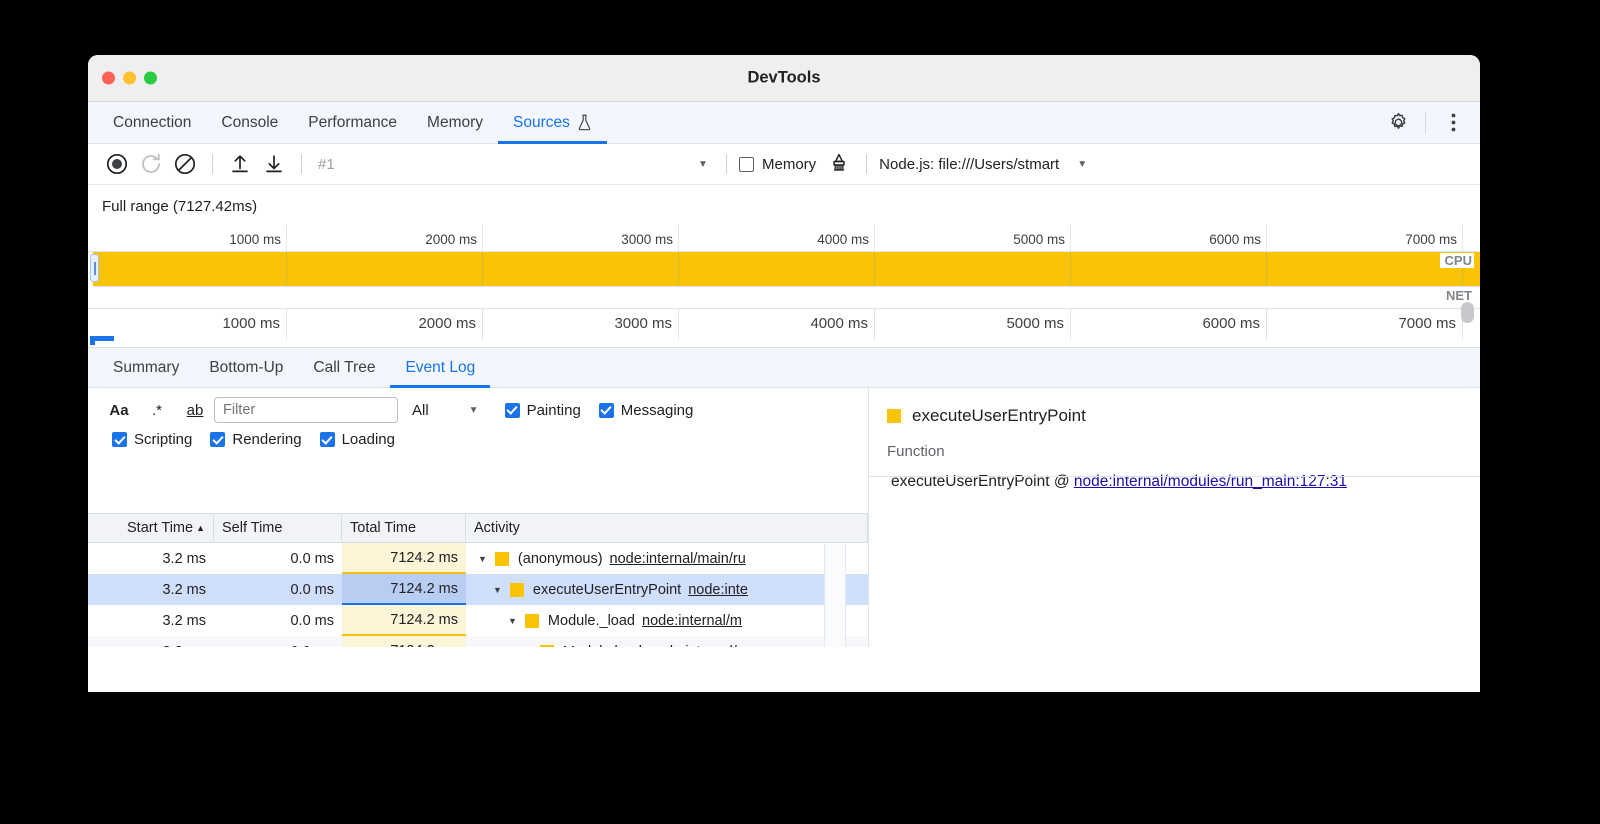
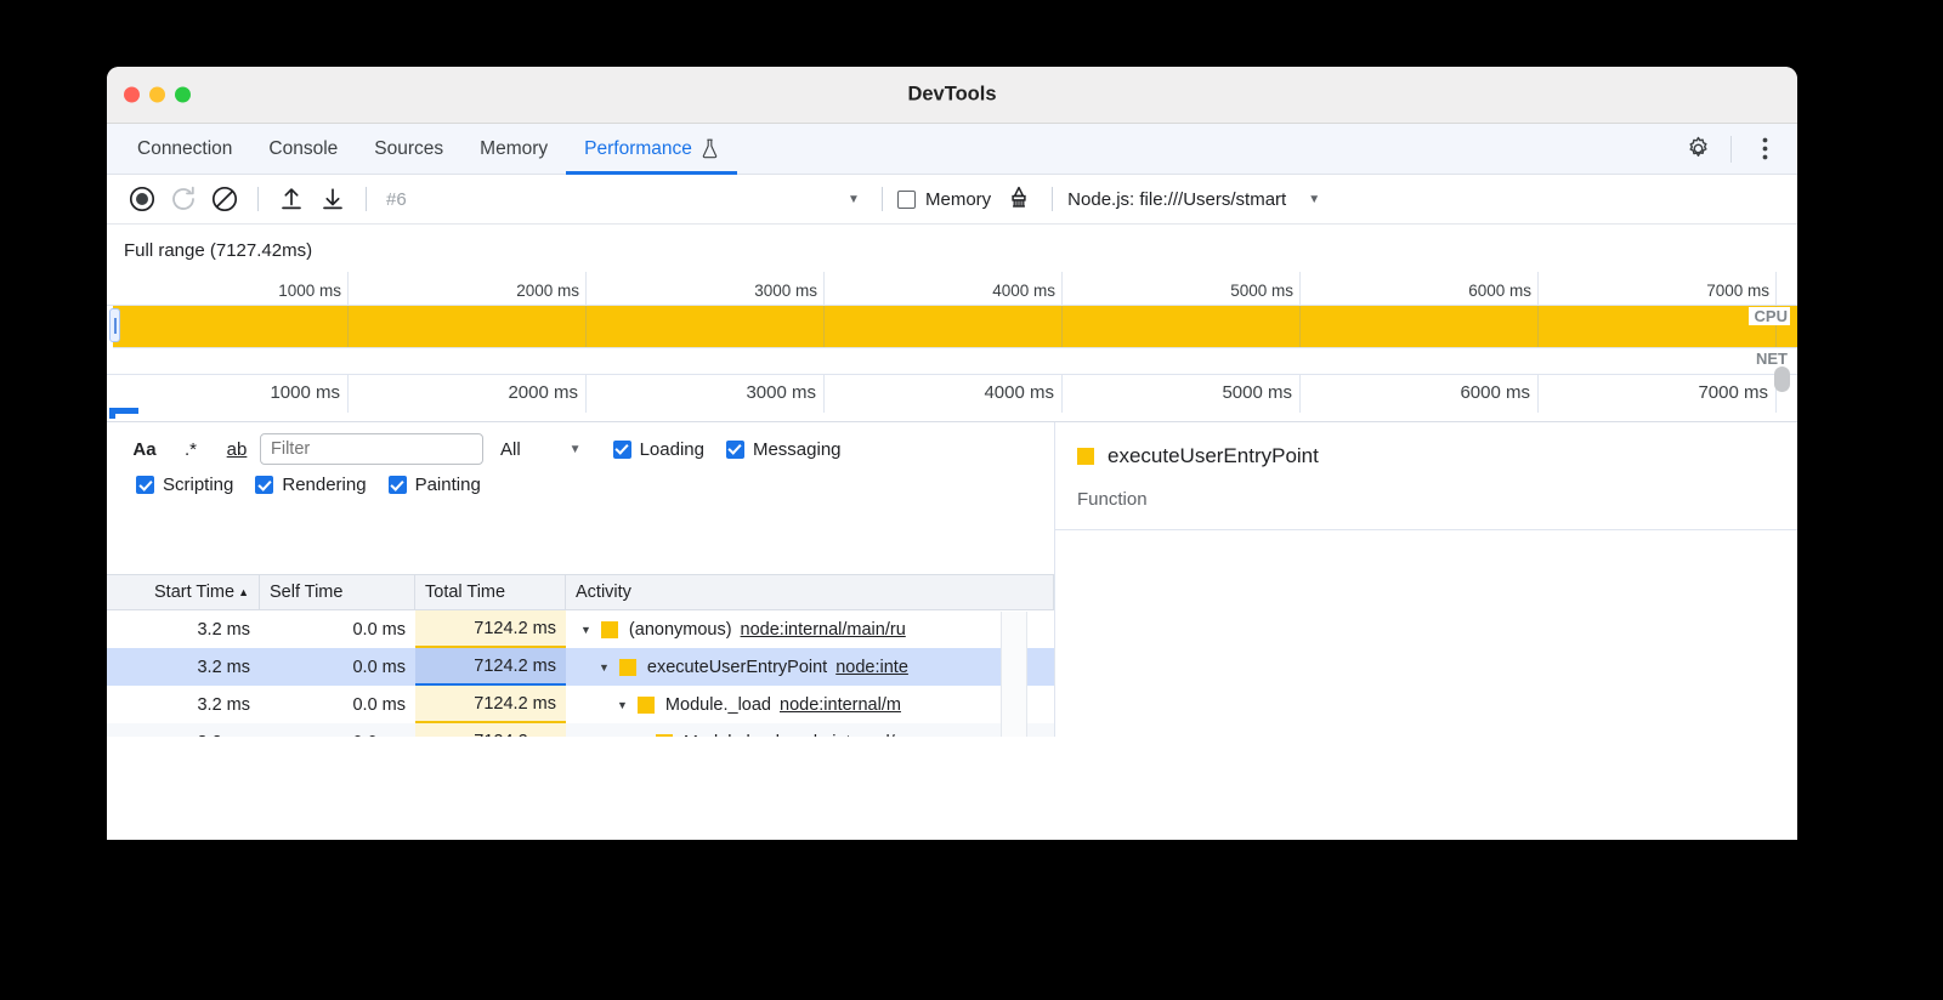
  DevTools
  Connection
  Console
- Performance
+ Sources
  Memory
- Sources
+ Performance
- #1
+ #6
  ▼
  Memory
  Node.js: file:///Users/stmart
  ▼
  Full range (7127.42ms)
  1000 ms
  2000 ms
  3000 ms
  4000 ms
  5000 ms
  6000 ms
  7000 ms
  CPU
  NET
  1000 ms
  2000 ms
  3000 ms
  4000 ms
  5000 ms
  6000 ms
  7000 ms
- Summary
- Bottom-Up
- Call Tree
- Event Log
  Aa
  .*
  ab
  Filter
  All
  ▼
- Painting
+ Loading
  Messaging
  Scripting
  Rendering
- Loading
+ Painting
  Start Time
  ▲
  Self Time
  Total Time
  Activity
  3.2 ms
  0.0 ms
  7124.2 ms
  ▼
  (anonymous)
  node:internal/main/ru
  3.2 ms
  0.0 ms
  7124.2 ms
  ▼
  executeUserEntryPoint
  node:inte
  3.2 ms
  0.0 ms
  7124.2 ms
  ▼
  Module._load
  node:internal/m
  executeUserEntryPoint
  Function
- executeUserEntryPoint @ node:internal/modules/run_main:127:31
